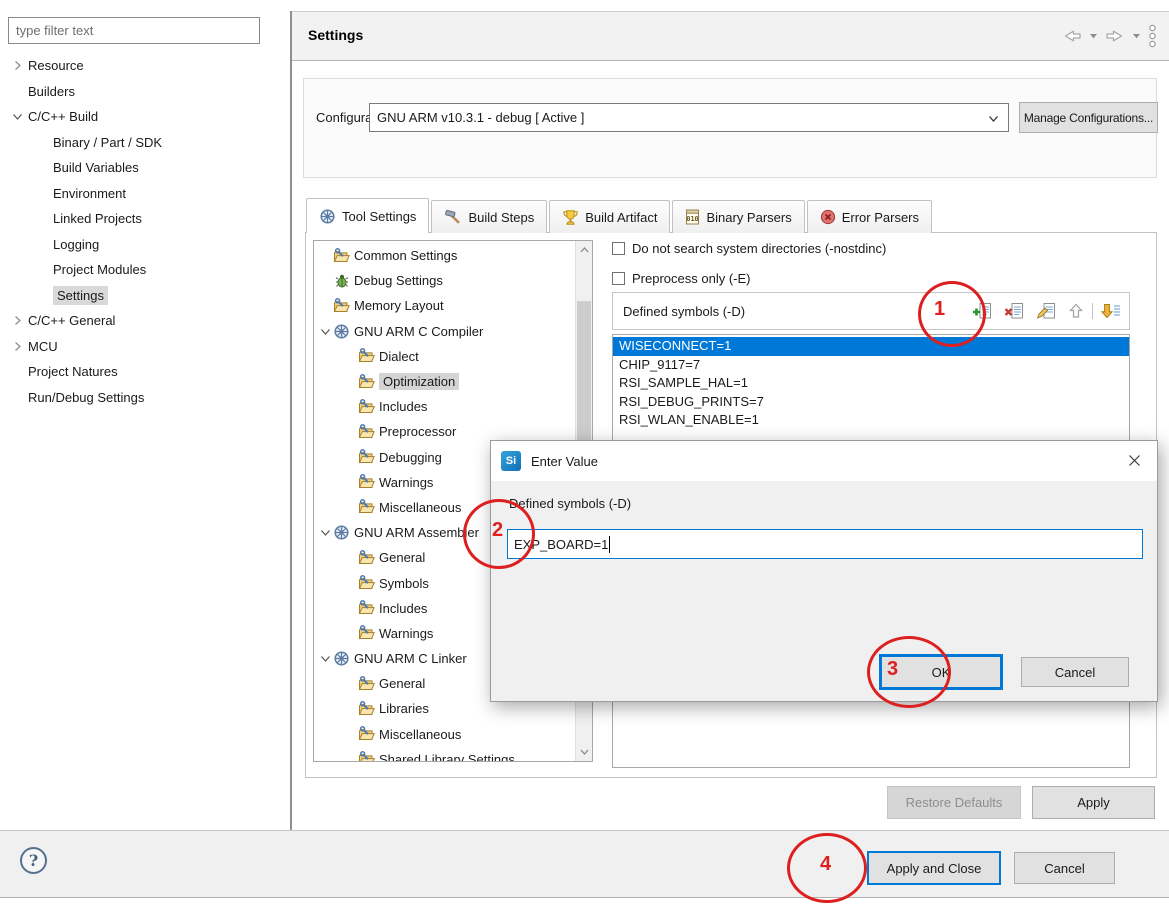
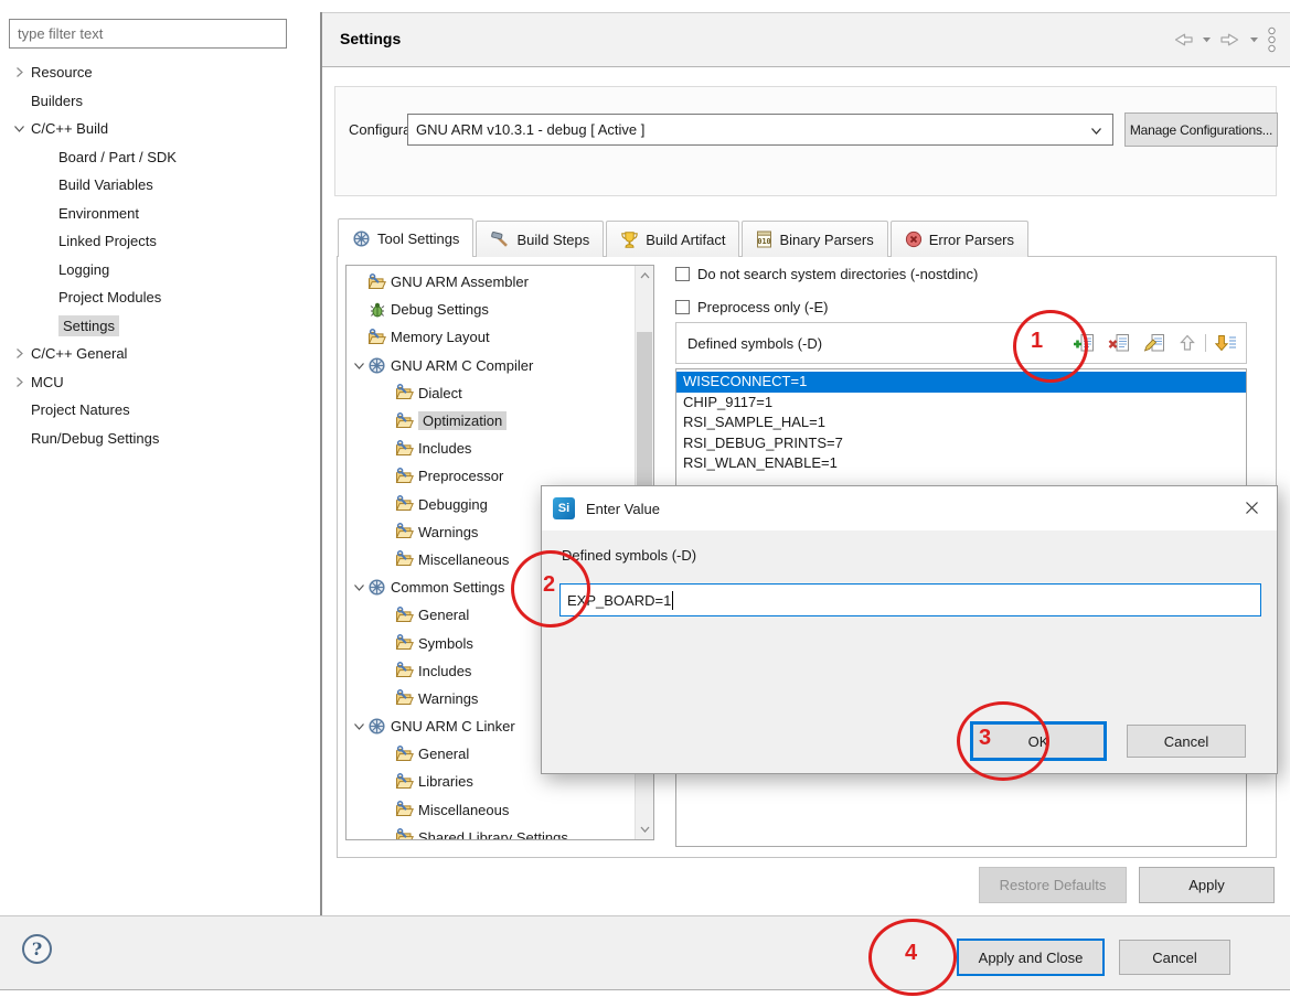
  type filter text
  Resource
  Builders
  C/C++ Build
- Binary / Part / SDK
+ Board / Part / SDK
  Build Variables
  Environment
  Linked Projects
  Logging
  Project Modules
  Settings
  C/C++ General
  MCU
  Project Natures
  Run/Debug Settings
  Settings
  GNU ARM v10.3.1 - debug [ Active ]
  Manage Configurations...
  Tool Settings
  Build Steps
  Build Artifact
  010
  Binary Parsers
  Error Parsers
- Common Settings
+ GNU ARM Assembler
  Debug Settings
  Memory Layout
  GNU ARM C Compiler
  Dialect
  Optimization
  Includes
  Preprocessor
  Debugging
  Warnings
  Miscellaneous
- GNU ARM Assembler
+ Common Settings
  General
  Symbols
  Includes
  Warnings
  GNU ARM C Linker
  General
  Libraries
  Miscellaneous
  Shared Library Settings
  Do not search system directories (-nostdinc)
  Preprocess only (-E)
  Defined symbols (-D)
  WISECONNECT=1
- CHIP_9117=7
+ CHIP_9117=1
  RSI_SAMPLE_HAL=1
  RSI_DEBUG_PRINTS=7
  RSI_WLAN_ENABLE=1
  Restore Defaults
  Apply
  ?
  Apply and Close
  Cancel
  Si
  Enter Value
  Defined symbols (-D)
  EXP_BOARD=1
  OK
  Cancel
  1
  2
  3
  4
